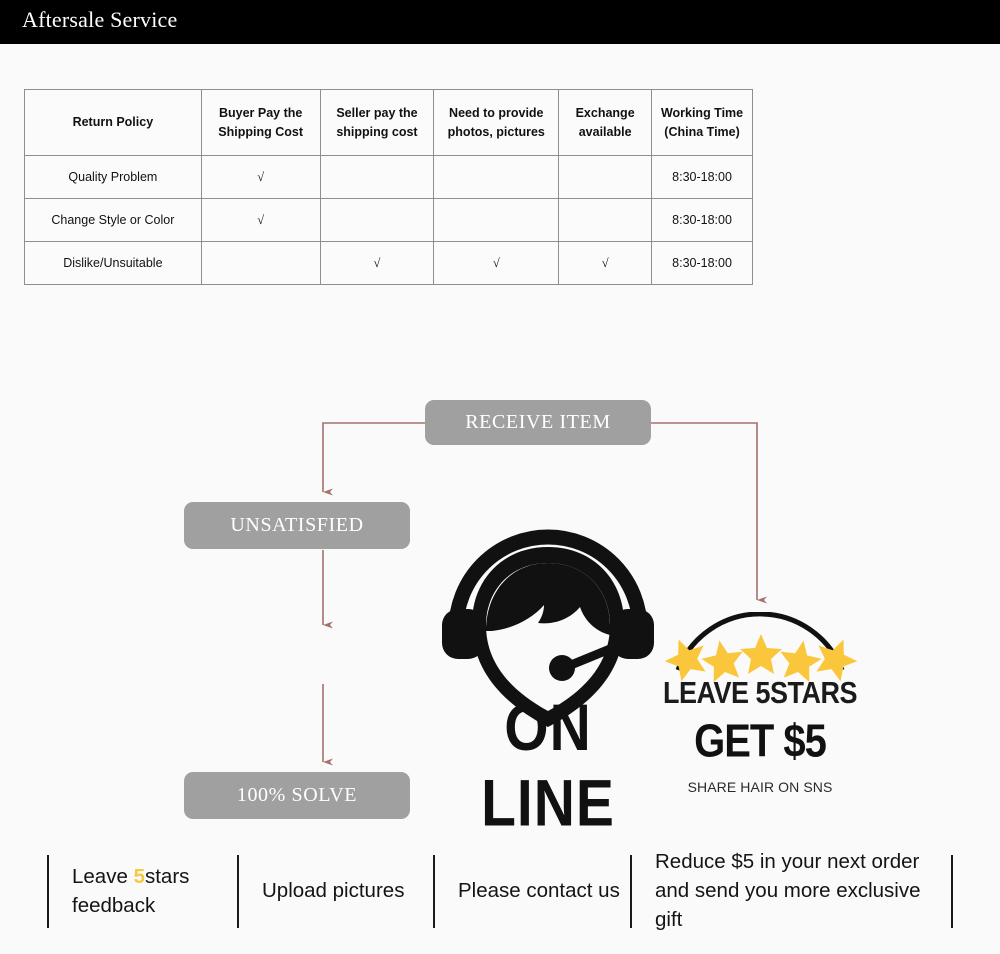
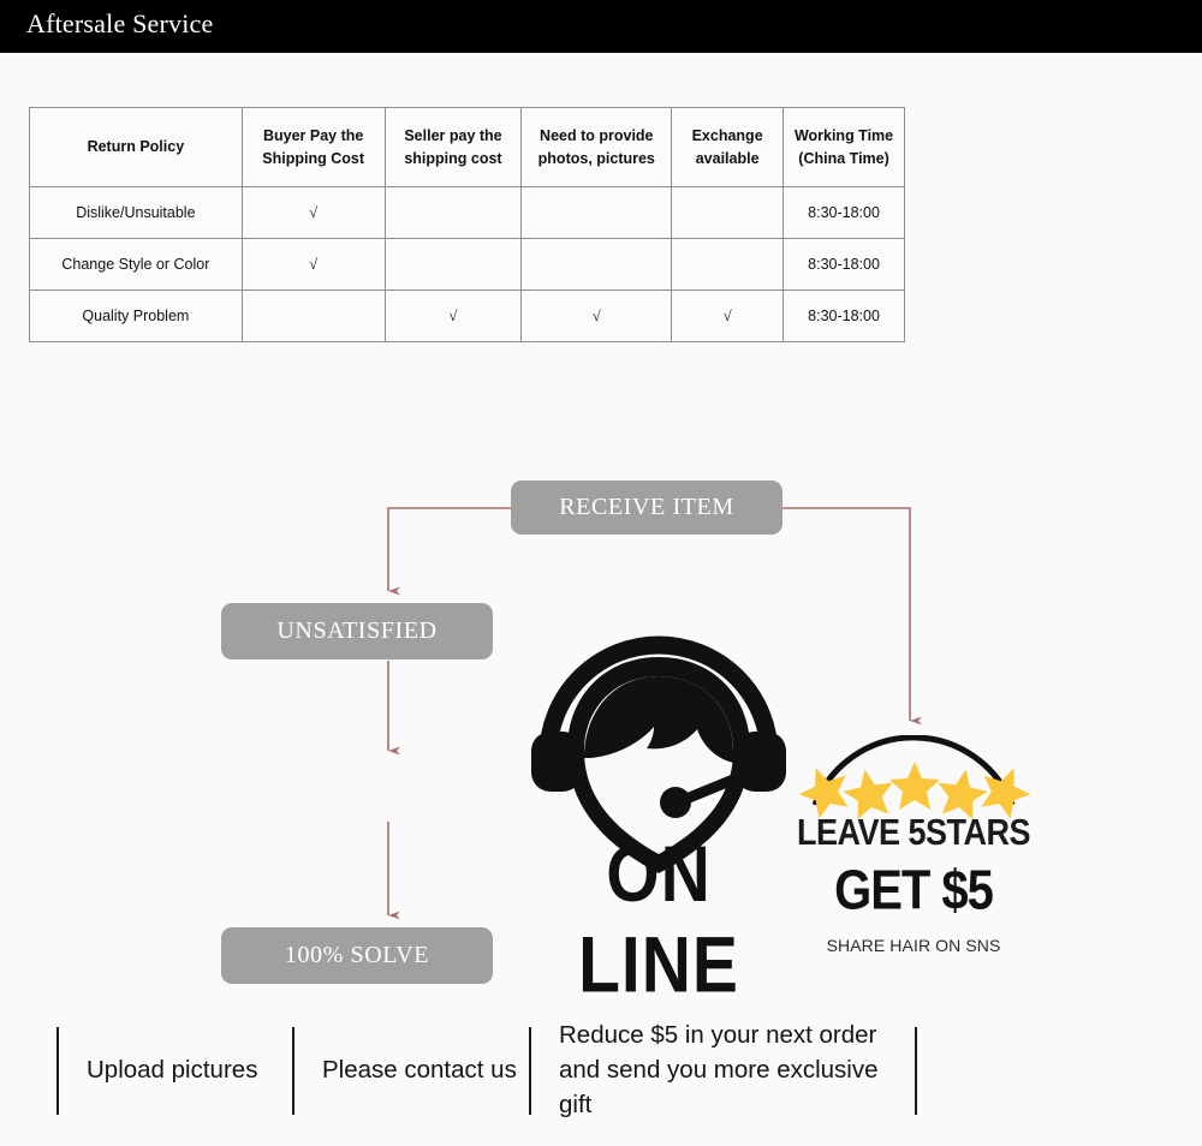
  Aftersale Service
  Return Policy	Buyer Pay the Shipping Cost	Seller pay the shipping cost	Need to provide photos, pictures	Exchange available	Working Time (China Time)
- Quality Problem	√				8:30-18:00
+ Dislike/Unsuitable	√				8:30-18:00
  Change Style or Color	√				8:30-18:00
- Dislike/Unsuitable		√	√	√	8:30-18:00
+ Quality Problem		√	√	√	8:30-18:00
  RECEIVE ITEM
  UNSATISFIED
  100% SOLVE
  ON LINE
  LEAVE 5STARS
  GET $5
  SHARE HAIR ON SNS
- Leave 5stars
- feedback
  Upload pictures
  Please contact us
  Reduce $5 in your next order
  and send you more exclusive gift
